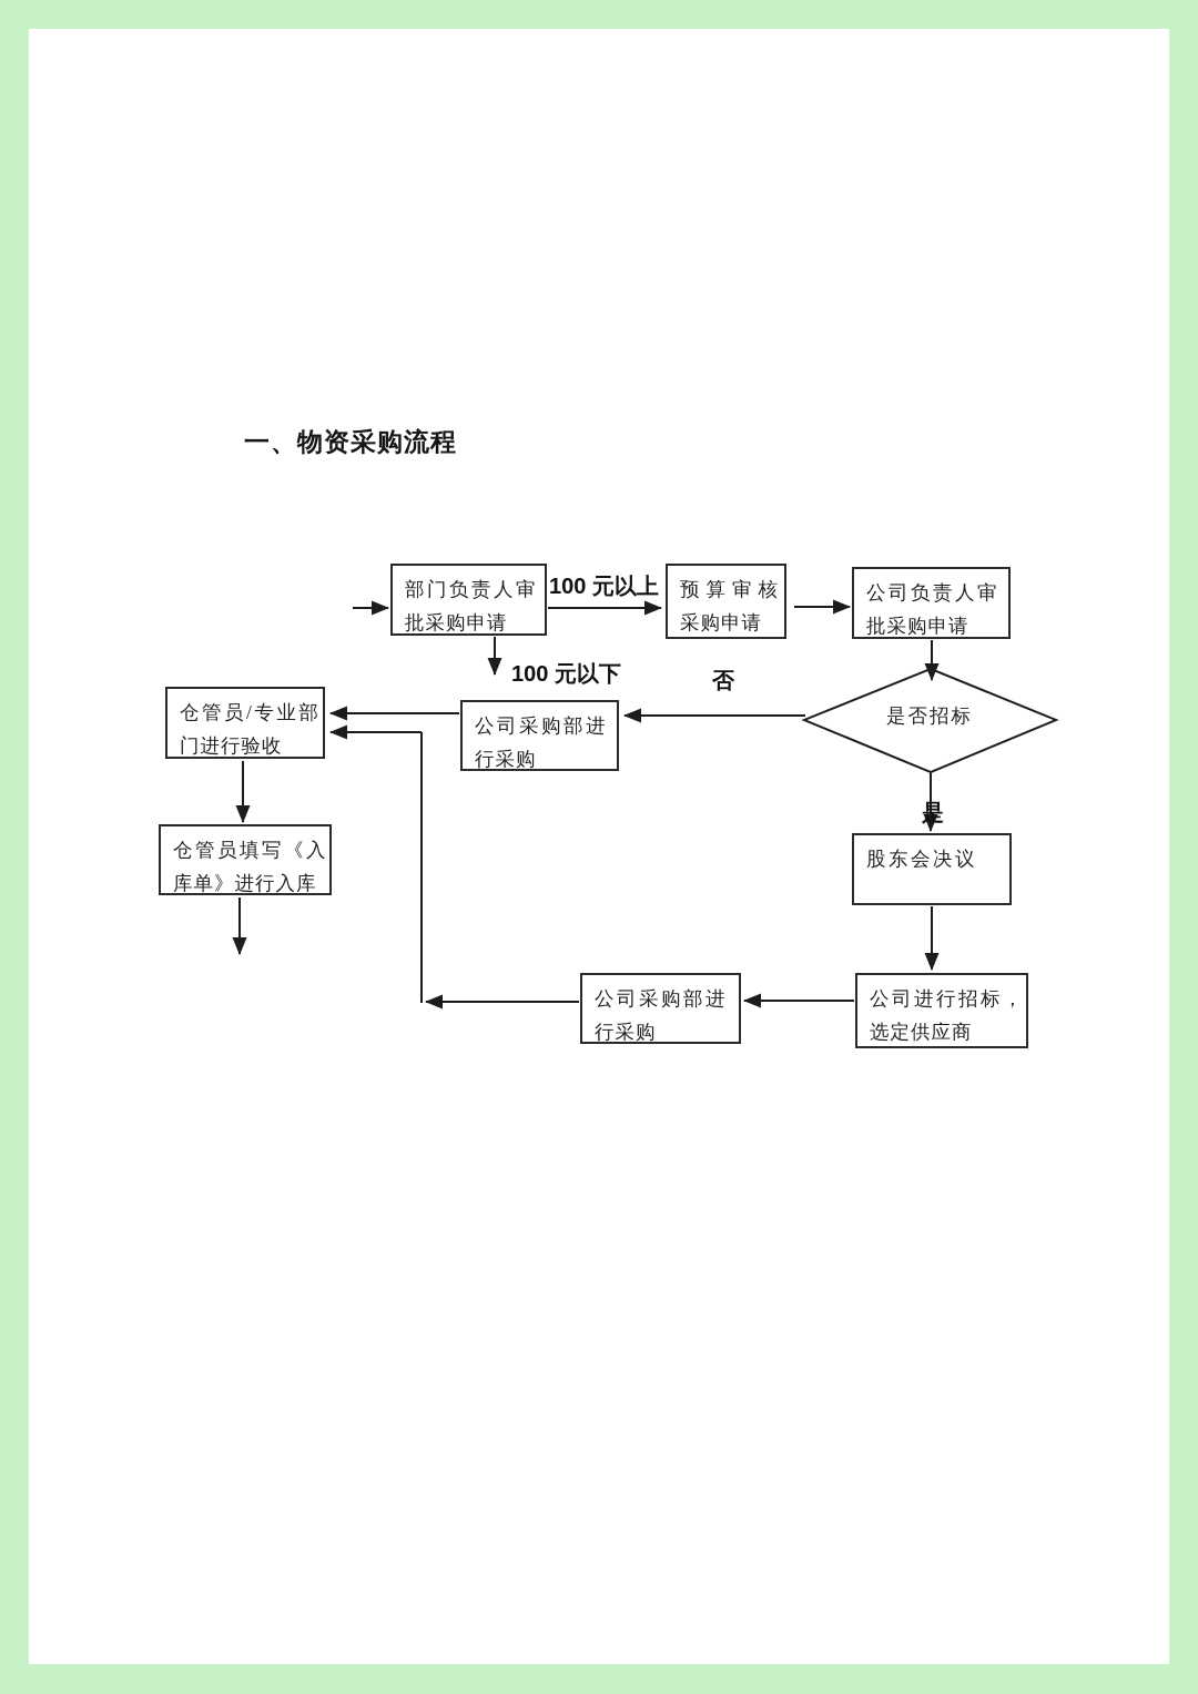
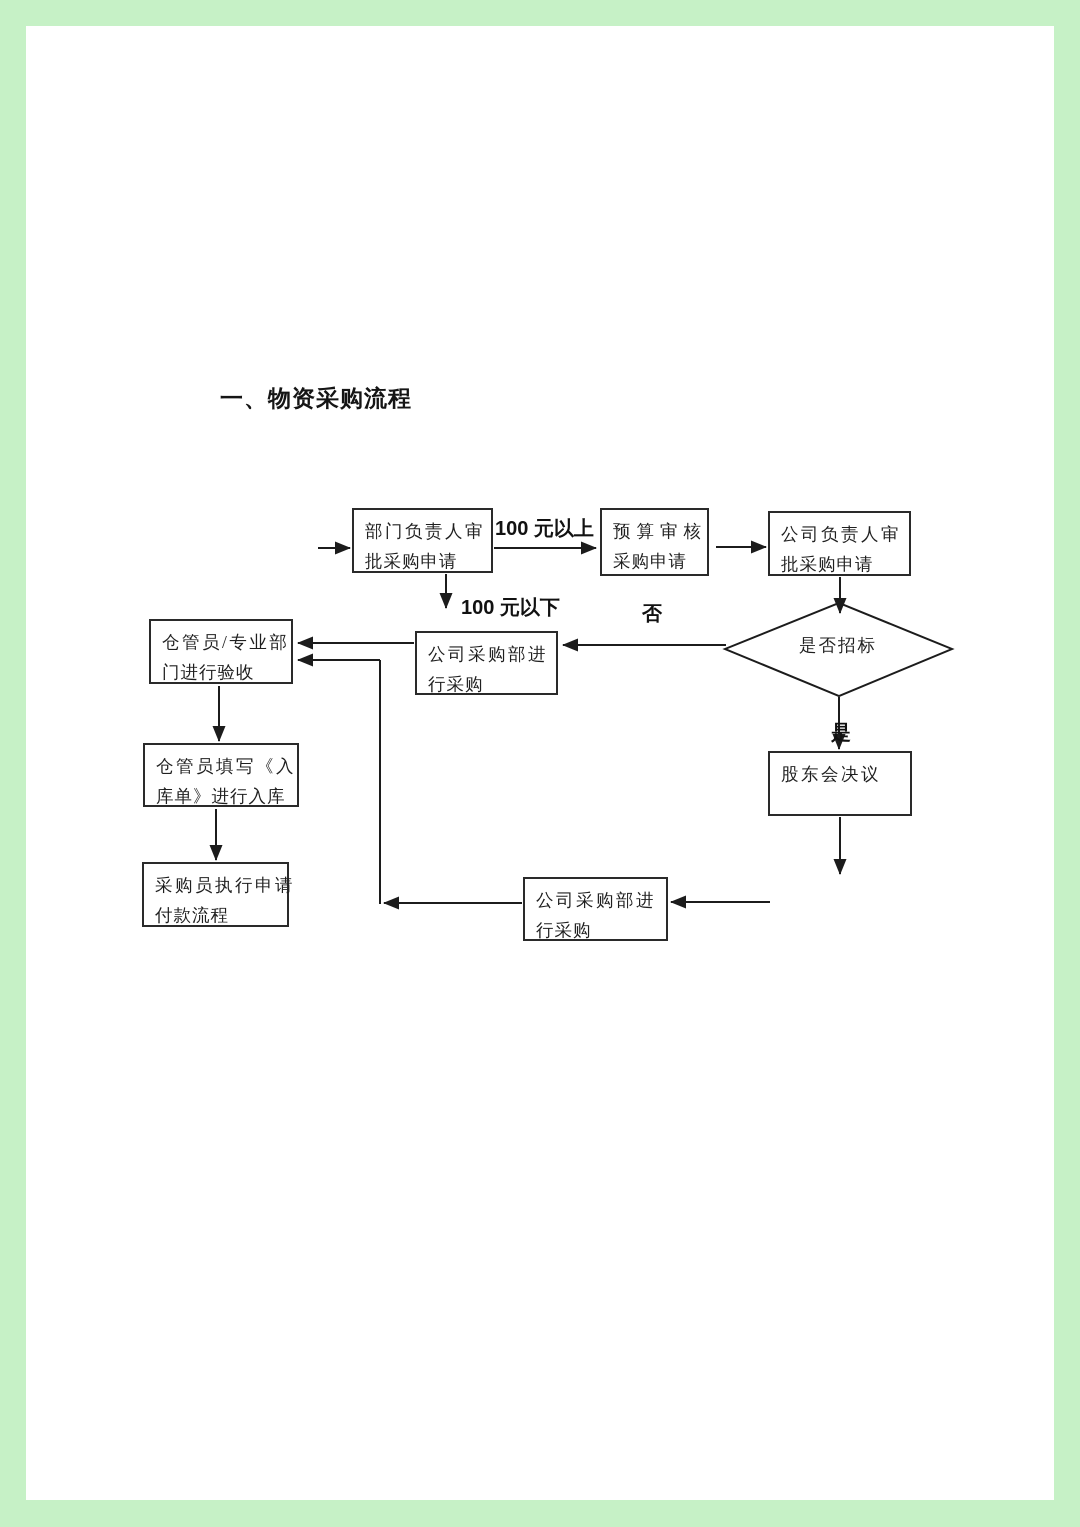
  一、物资采购流程
  部门负责人审
  批采购申请
  预算审核
  采购申请
  公司负责人审
  批采购申请
  是否招标
  公司采购部进
  行采购
  仓管员/专业部
  门进行验收
  仓管员填写《入
  库单》进行入库
+ 采购员执行申请
+ 付款流程
  股东会决议
- 公司进行招标，
- 选定供应商
  公司采购部进
  行采购
  100 元以上
  100 元以下
  否
  是
